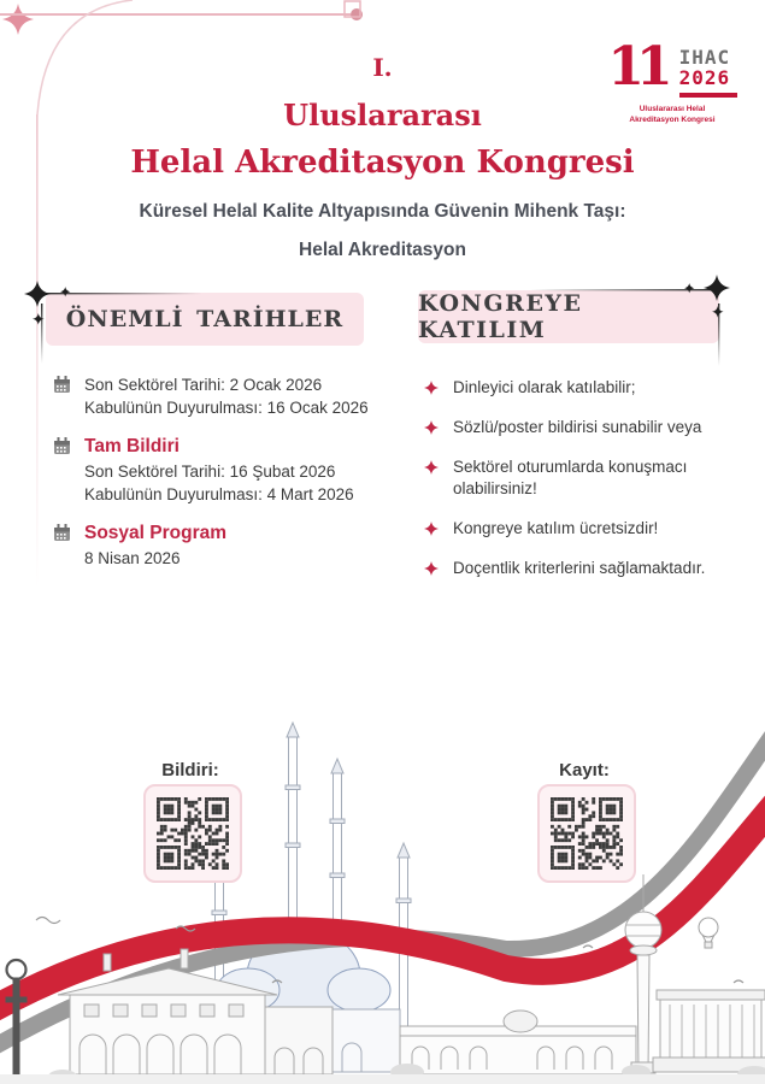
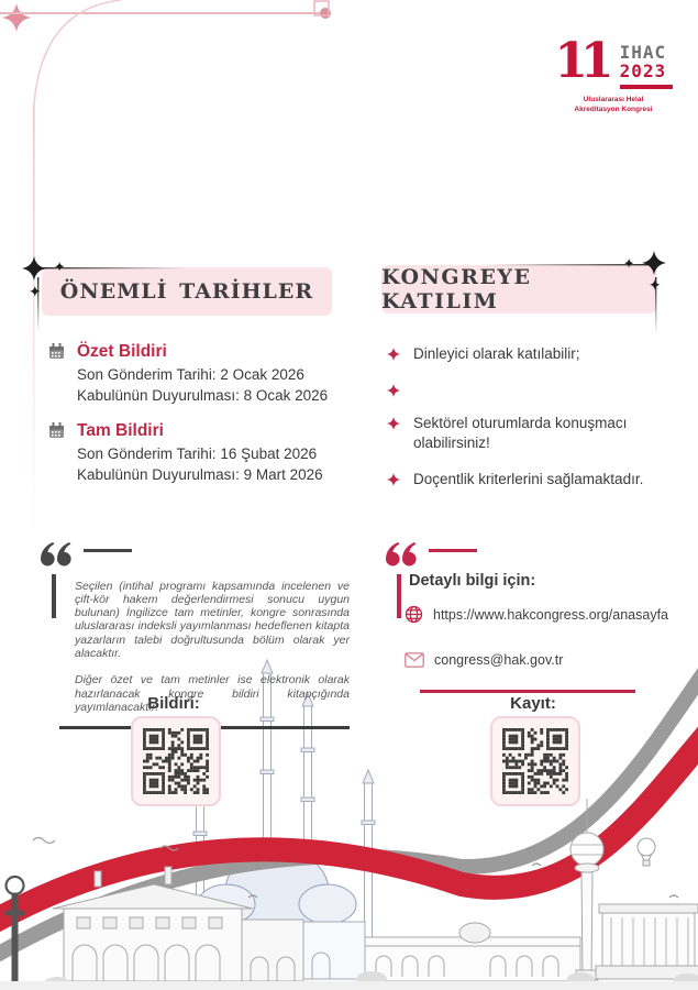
  11
  IHAC
- 2026
+ 2023
- I.
- Uluslararası
- Helal Akreditasyon Kongresi
- Küresel Helal Kalite Altyapısında Güvenin Mihenk Taşı:
- Helal Akreditasyon
  ÖNEMLİ TARİHLER
  KONGREYE KATILIM
+ Özet Bildiri
- Son Sektörel Tarihi: 2 Ocak 2026
+ Son Gönderim Tarihi: 2 Ocak 2026
- Kabulünün Duyurulması: 16 Ocak 2026
+ Kabulünün Duyurulması: 8 Ocak 2026
  Tam Bildiri
- Son Sektörel Tarihi: 16 Şubat 2026
+ Son Gönderim Tarihi: 16 Şubat 2026
- Kabulünün Duyurulması: 4 Mart 2026
+ Kabulünün Duyurulması: 9 Mart 2026
- Sosyal Program
- 8 Nisan 2026
  Dinleyici olarak katılabilir;
- Sözlü/poster bildirisi sunabilir veya
  Sektörel oturumlarda konuşmacı olabilirsiniz!
- Kongreye katılım ücretsizdir!
  Doçentlik kriterlerini sağlamaktadır.
+ Seçilen (intihal programı kapsamında incelenen ve çift-kör hakem değerlendirmesi sonucu uygun bulunan) İngilizce tam metinler, kongre sonrasında uluslararası indeksli yayımlanması hedeflenen kitapta yazarların talebi doğrultusunda bölüm olarak yer alacaktır.
+ Diğer özet ve tam metinler ise elektronik olarak hazırlanacak kongre bildiri kitapçığında yayımlanacaktır.
+ Detaylı bilgi için:
+ https://www.hakcongress.org/anasayfa
+ congress@hak.gov.tr
  Bildiri:
  Kayıt:
